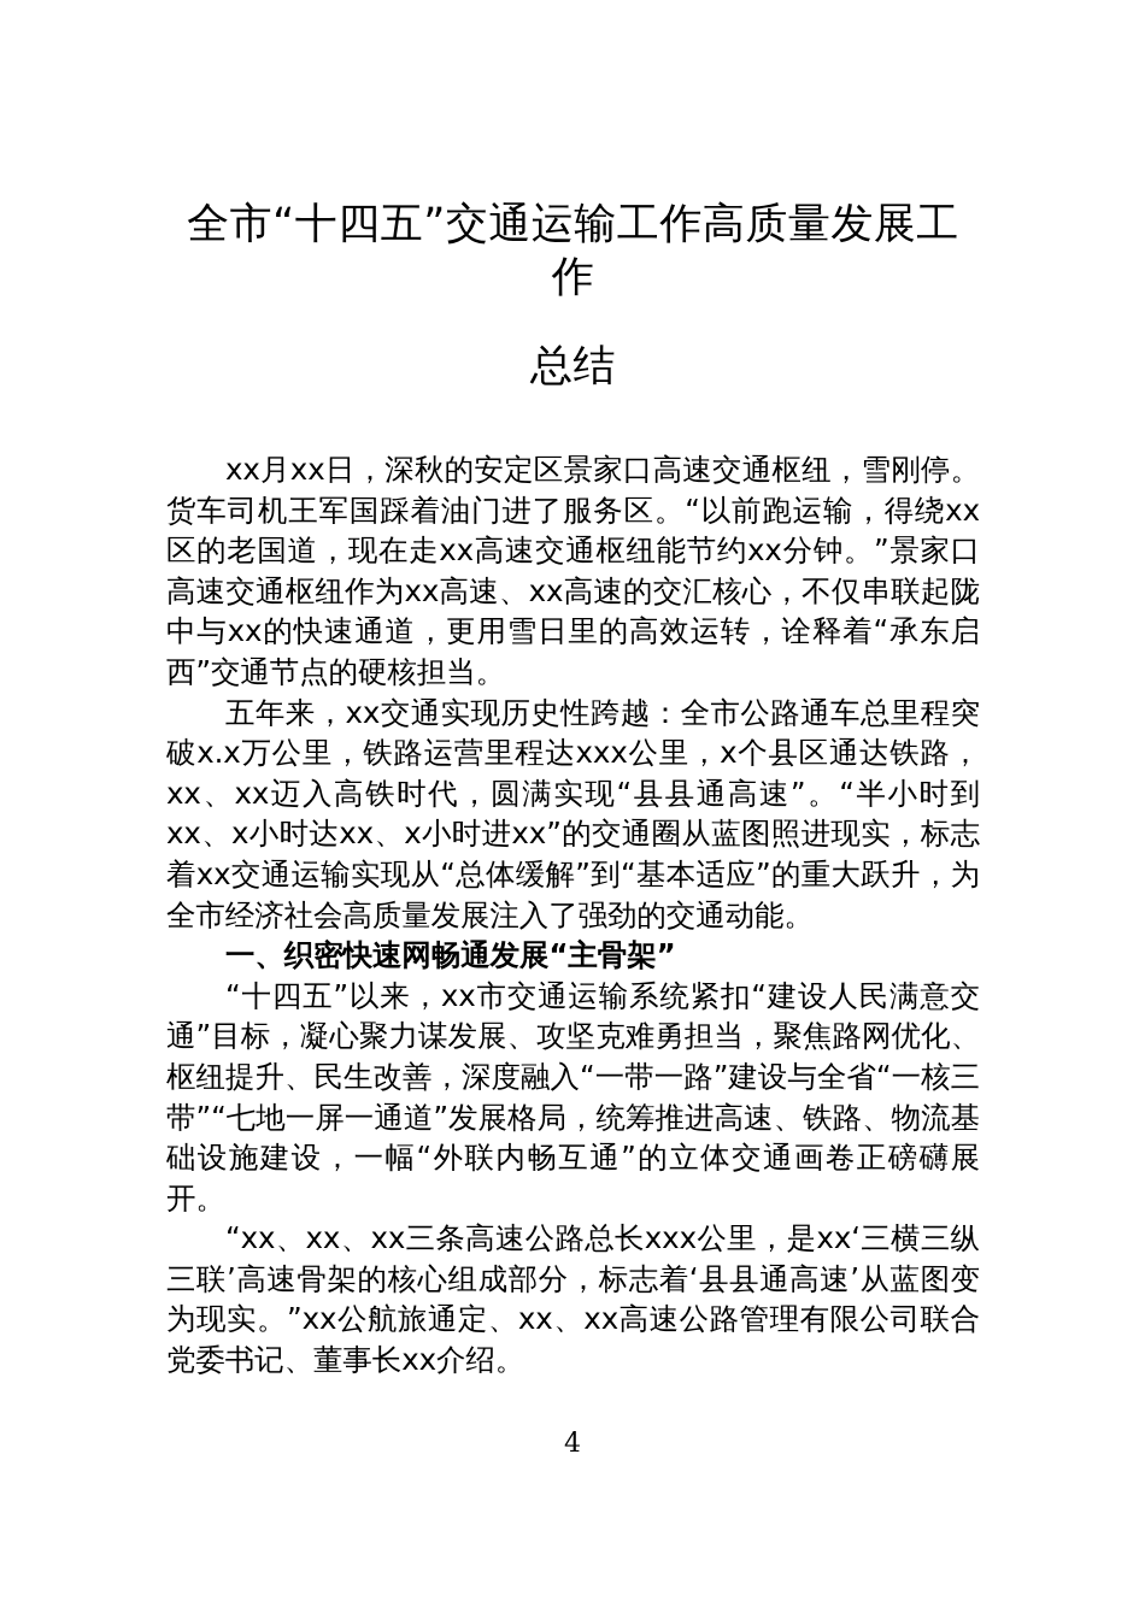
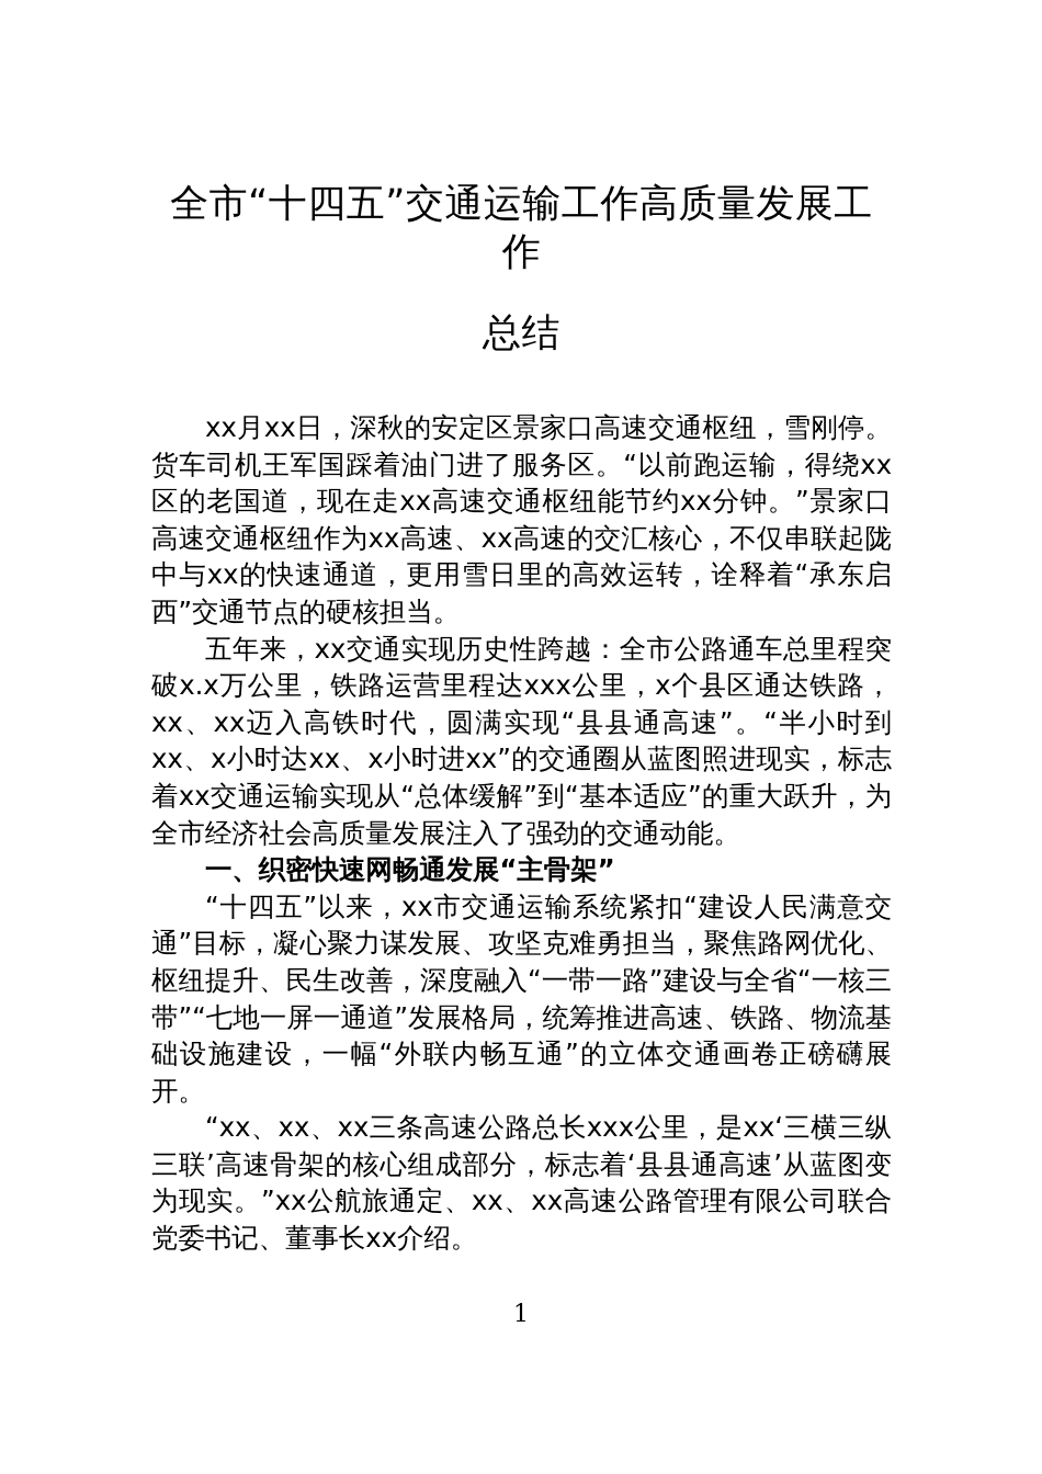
  全市“十四五”交通运输工作高质量发展工作
  总结
  xx月xx日，深秋的安定区景家口高速交通枢纽，雪刚停。货车司机王军国踩着油门进了服务区。“以前跑运输，得绕xx区的老国道，现在走xx高速交通枢纽能节约xx分钟。”景家口高速交通枢纽作为xx高速、xx高速的交汇核心，不仅串联起陇中与xx的快速通道，更用雪日里的高效运转，诠释着“承东启西”交通节点的硬核担当。
  五年来，xx交通实现历史性跨越：全市公路通车总里程突破x.x万公里，铁路运营里程达xxx公里，x个县区通达铁路，xx、xx迈入高铁时代，圆满实现“县县通高速”。“半小时到xx、x小时达xx、x小时进xx”的交通圈从蓝图照进现实，标志着xx交通运输实现从“总体缓解”到“基本适应”的重大跃升，为全市经济社会高质量发展注入了强劲的交通动能。
  一、织密快速网畅通发展“主骨架”
  “十四五”以来，xx市交通运输系统紧扣“建设人民满意交通”目标，凝心聚力谋发展、攻坚克难勇担当，聚焦路网优化、枢纽提升、民生改善，深度融入“一带一路”建设与全省“一核三带”“七地一屏一通道”发展格局，统筹推进高速、铁路、物流基础设施建设，一幅“外联内畅互通”的立体交通画卷正磅礴展开。
  “xx、xx、xx三条高速公路总长xxx公里，是xx‘三横三纵三联’高速骨架的核心组成部分，标志着‘县县通高速’从蓝图变为现实。”xx公航旅通定、xx、xx高速公路管理有限公司联合党委书记、董事长xx介绍。
- 4
+ 1
